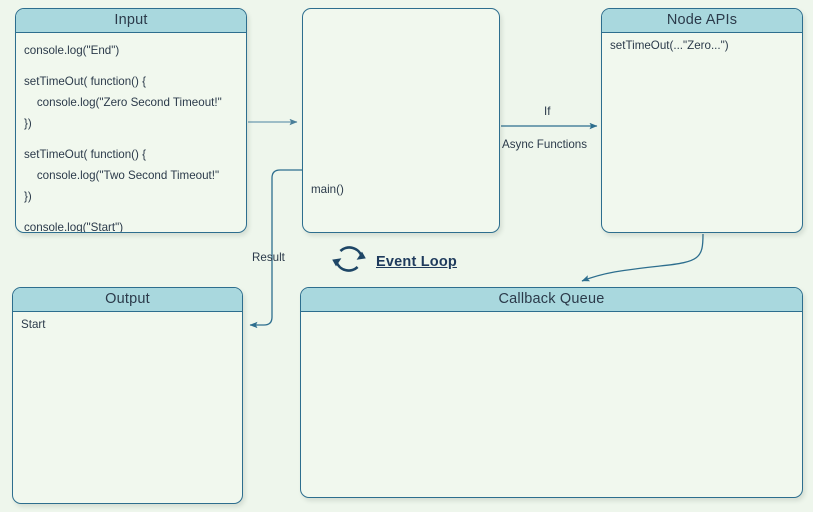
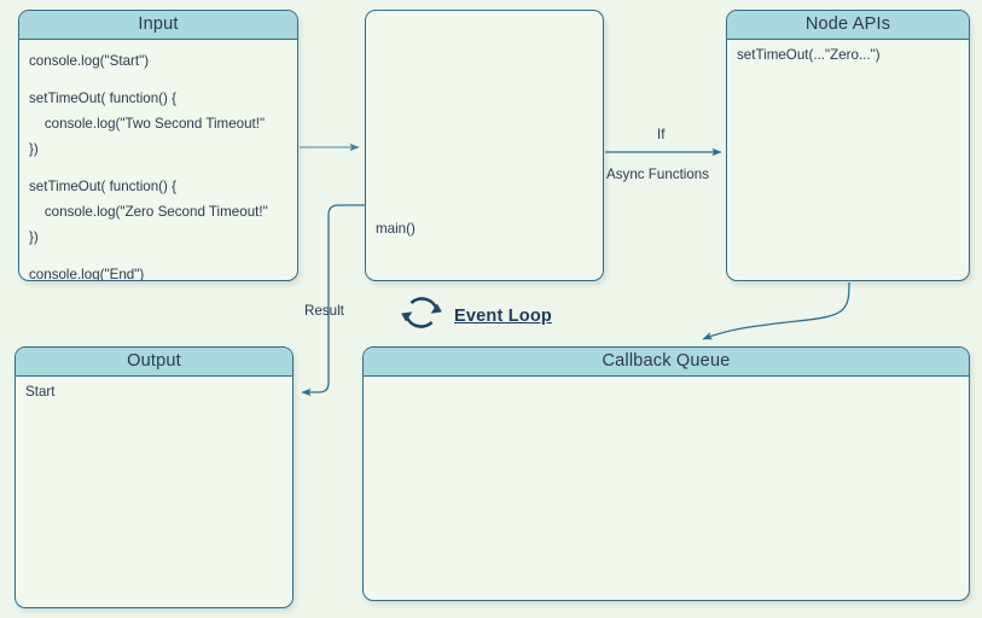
  Input
- console.log("End")
+ console.log("Start")
  setTimeOut( function() {
- console.log("Zero Second Timeout!"
+ console.log("Two Second Timeout!"
  })
  setTimeOut( function() {
- console.log("Two Second Timeout!"
+ console.log("Zero Second Timeout!"
  })
- console.log("Start")
+ console.log("End")
  main()
  Node APIs
  setTimeOut(..."Zero...")
  Output
  Start
  Callback Queue
  If
  Async Functions
  Result
  Event Loop
